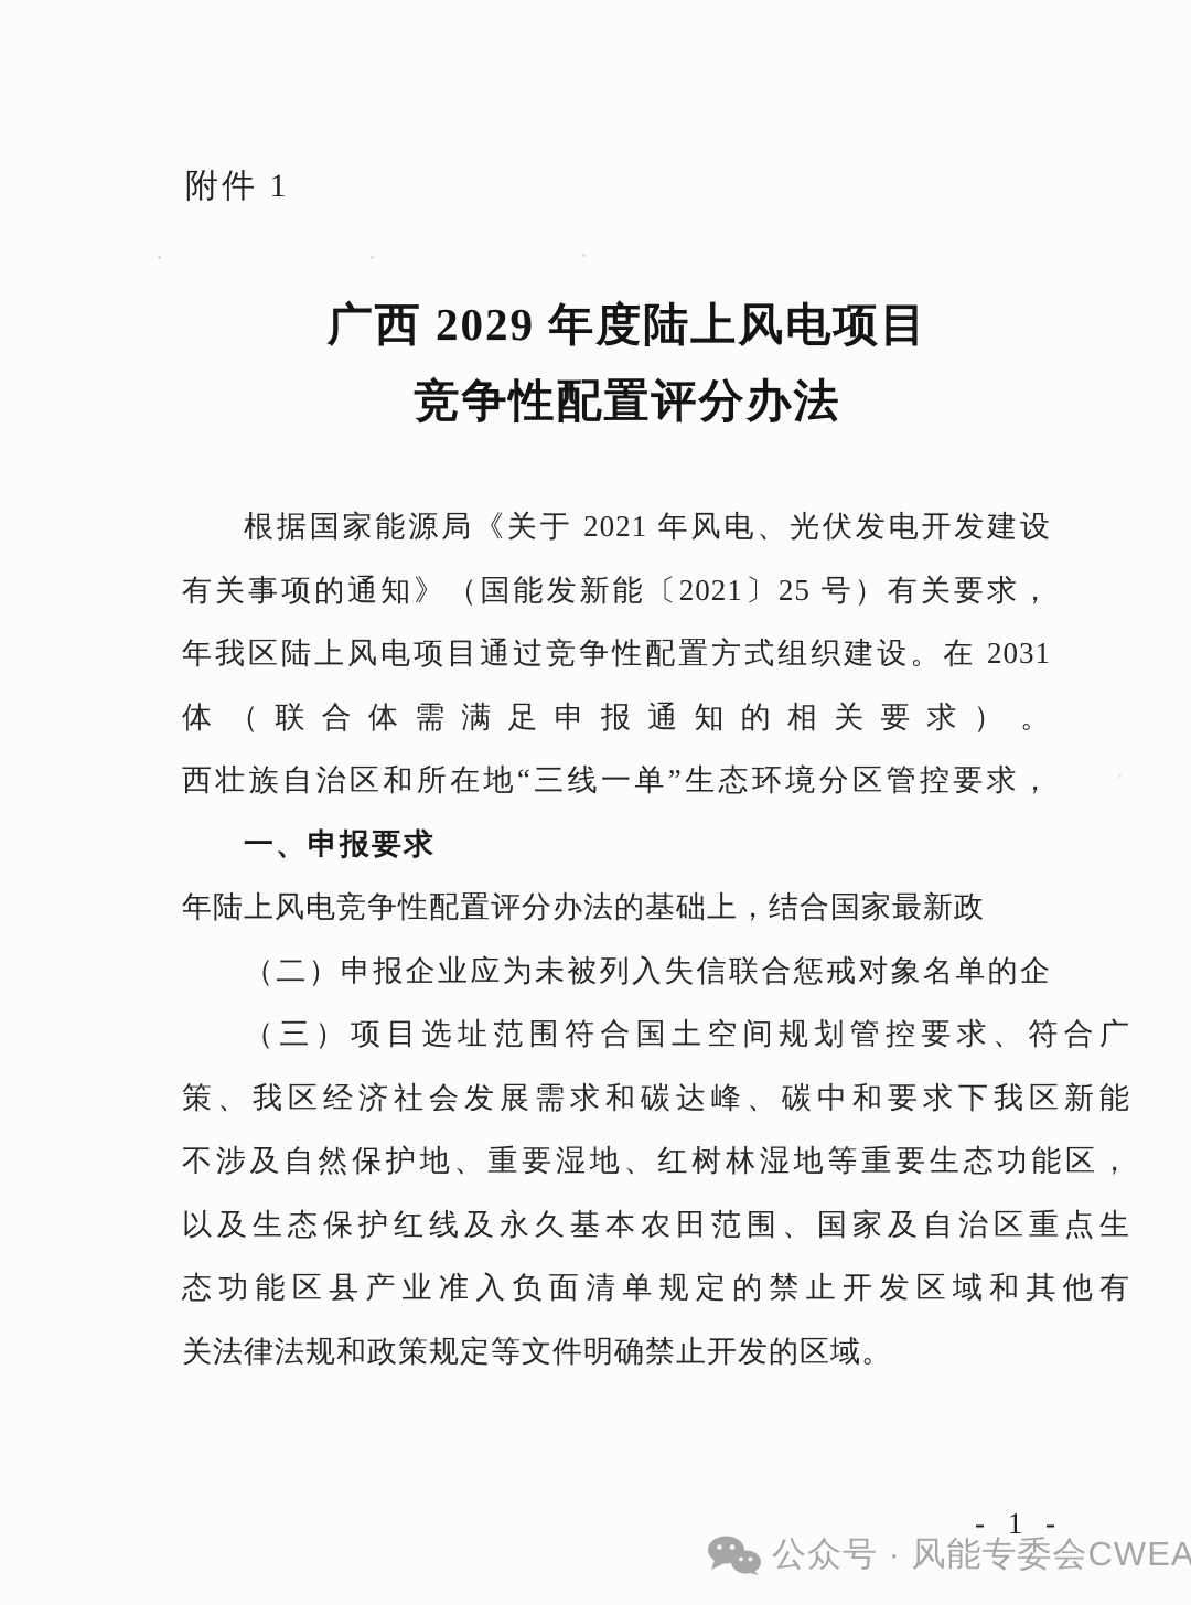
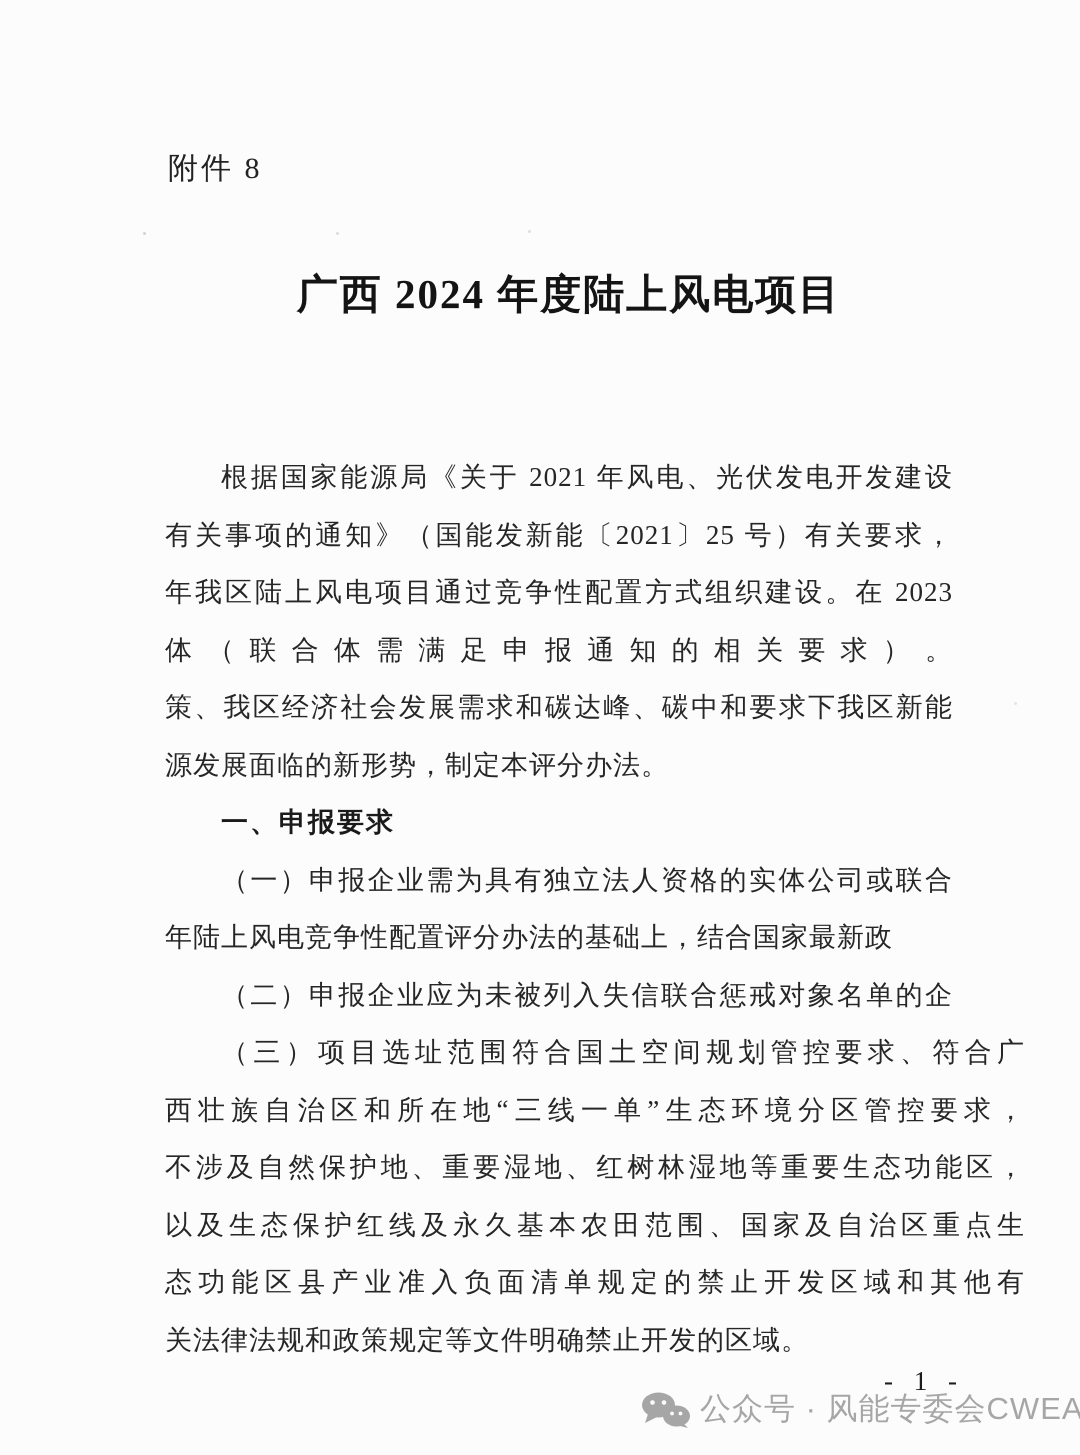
- 附件 1
+ 附件 8
- 广西 2029 年度陆上风电项目
+ 广西 2024 年度陆上风电项目
- 竞争性配置评分办法
  根据国家能源局《关于 2021 年风电、光伏发电开发建设
  有关事项的通知》（国能发新能〔2021〕25 号）有关要求，
- 年我区陆上风电项目通过竞争性配置方式组织建设。在 2031
+ 年我区陆上风电项目通过竞争性配置方式组织建设。在 2023
  体（联合体需满足申报通知的相关要求）。
- 西壮族自治区和所在地“三线一单”生态环境分区管控要求，
+ 策、我区经济社会发展需求和碳达峰、碳中和要求下我区新能
+ 源发展面临的新形势，制定本评分办法。
  一、申报要求
+ （一）申报企业需为具有独立法人资格的实体公司或联合
  年陆上风电竞争性配置评分办法的基础上，结合国家最新政
  （二）申报企业应为未被列入失信联合惩戒对象名单的企
  （三）项目选址范围符合国土空间规划管控要求、符合广
- 策、我区经济社会发展需求和碳达峰、碳中和要求下我区新能
+ 西壮族自治区和所在地“三线一单”生态环境分区管控要求，
  不涉及自然保护地、重要湿地、红树林湿地等重要生态功能区，
  以及生态保护红线及永久基本农田范围、国家及自治区重点生
  态功能区县产业准入负面清单规定的禁止开发区域和其他有
  关法律法规和政策规定等文件明确禁止开发的区域。
  - 1 -
  公众号 · 风能专委会CWEA
